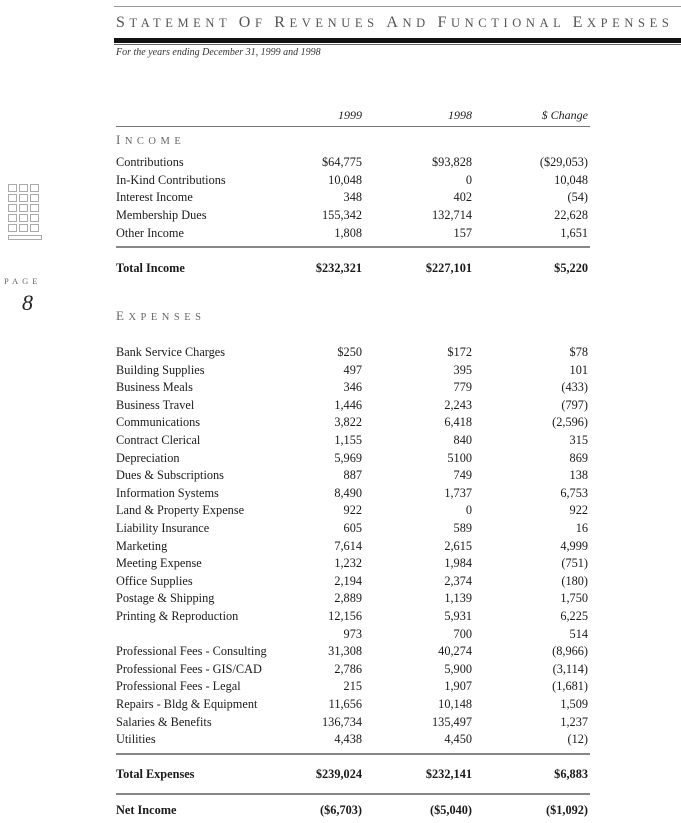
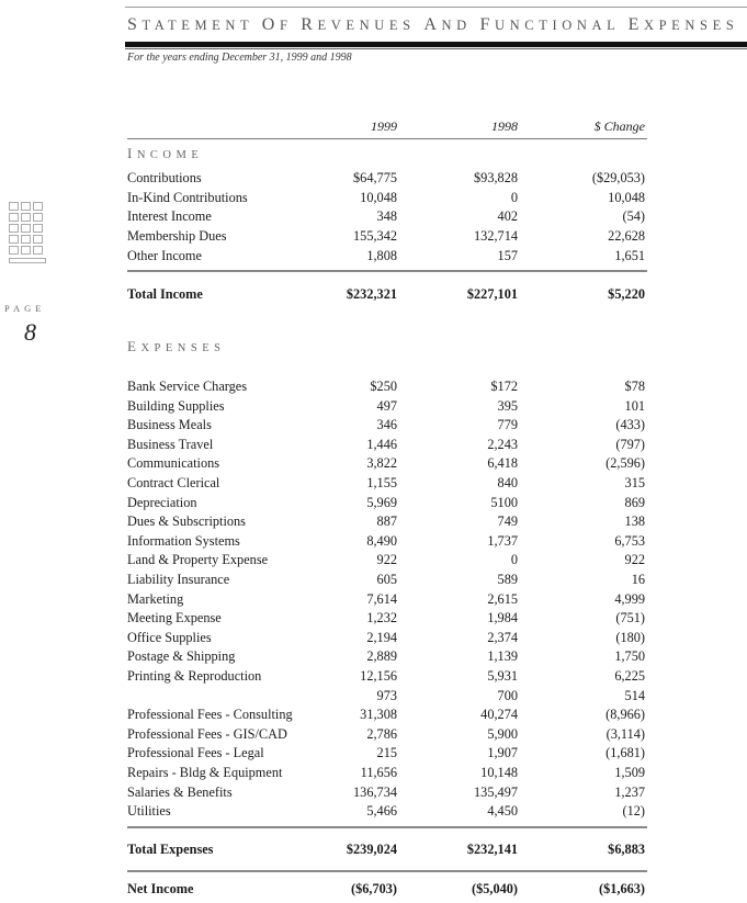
  STATEMENT OF REVENUES AND FUNCTIONAL EXPENSES
  For the years ending December 31, 1999 and 1998
  PAGE
  8
  1999
  1998
  $ Change
  INCOME
  Contributions
  $64,775
  $93,828
  ($29,053)
  In-Kind Contributions
  10,048
  0
  10,048
  Interest Income
  348
  402
  (54)
  Membership Dues
  155,342
  132,714
  22,628
  Other Income
  1,808
  157
  1,651
  Total Income
  $232,321
  $227,101
  $5,220
  EXPENSES
  Bank Service Charges
  $250
  $172
  $78
  Building Supplies
  497
  395
  101
  Business Meals
  346
  779
  (433)
  Business Travel
  1,446
  2,243
  (797)
  Communications
  3,822
  6,418
  (2,596)
  Contract Clerical
  1,155
  840
  315
  Depreciation
  5,969
  5100
  869
  Dues & Subscriptions
  887
  749
  138
  Information Systems
  8,490
  1,737
  6,753
  Land & Property Expense
  922
  0
  922
  Liability Insurance
  605
  589
  16
  Marketing
  7,614
  2,615
  4,999
  Meeting Expense
  1,232
  1,984
  (751)
  Office Supplies
  2,194
  2,374
  (180)
  Postage & Shipping
  2,889
  1,139
  1,750
  Printing & Reproduction
  12,156
  5,931
  6,225
  973
  700
  514
  Professional Fees - Consulting
  31,308
  40,274
  (8,966)
  Professional Fees - GIS/CAD
  2,786
  5,900
  (3,114)
  Professional Fees - Legal
  215
  1,907
  (1,681)
  Repairs - Bldg & Equipment
  11,656
  10,148
  1,509
  Salaries & Benefits
  136,734
  135,497
  1,237
  Utilities
- 4,438
+ 5,466
  4,450
  (12)
  Total Expenses
  $239,024
  $232,141
  $6,883
  Net Income
  ($6,703)
  ($5,040)
- ($1,092)
+ ($1,663)
